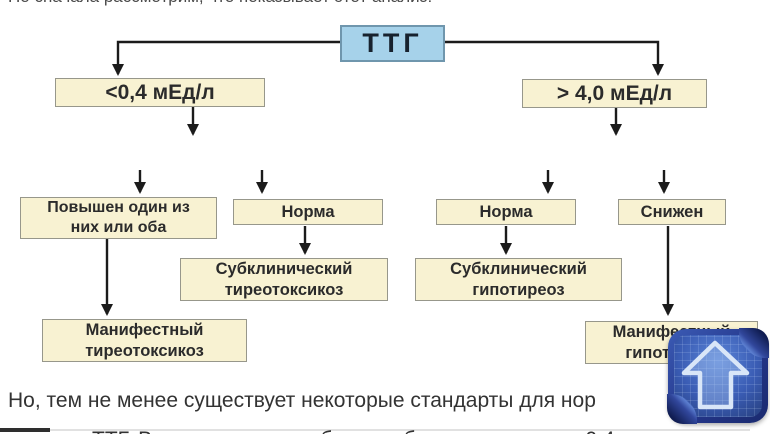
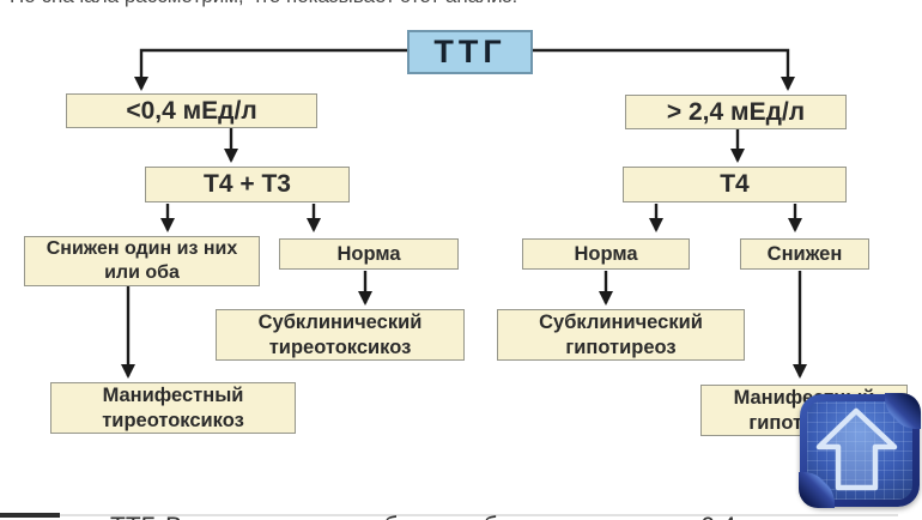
  ТТГ
  <0,4 мЕд/л
- > 4,0 мЕд/л
+ > 2,4 мЕд/л
+ Т4 + Т3
+ Т4
- Повышен один из них или оба
+ Снижен один из них или оба
  Норма
  Норма
  Снижен
  Субклинический тиреотоксикоз
  Субклинический гипотиреоз
  Манифестный тиреотоксикоз
- Но, тем не менее существует некоторые стандарты для нор
